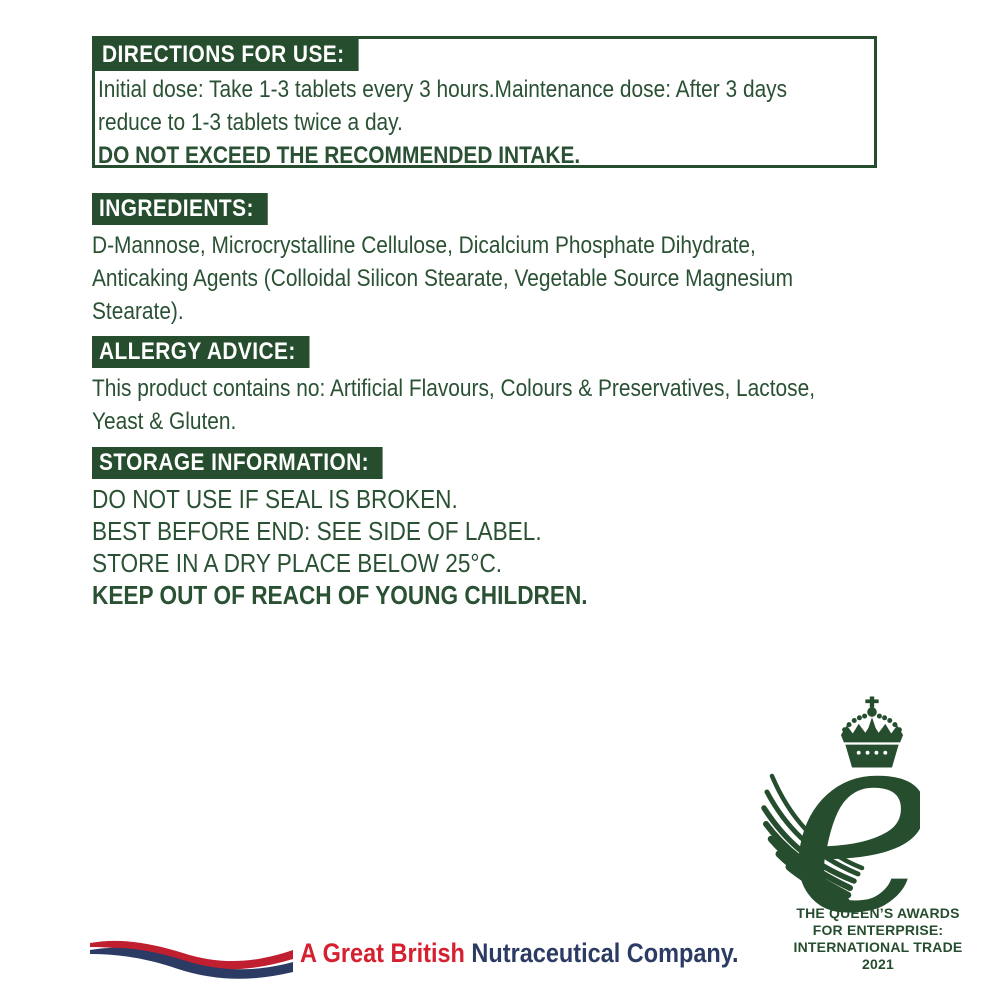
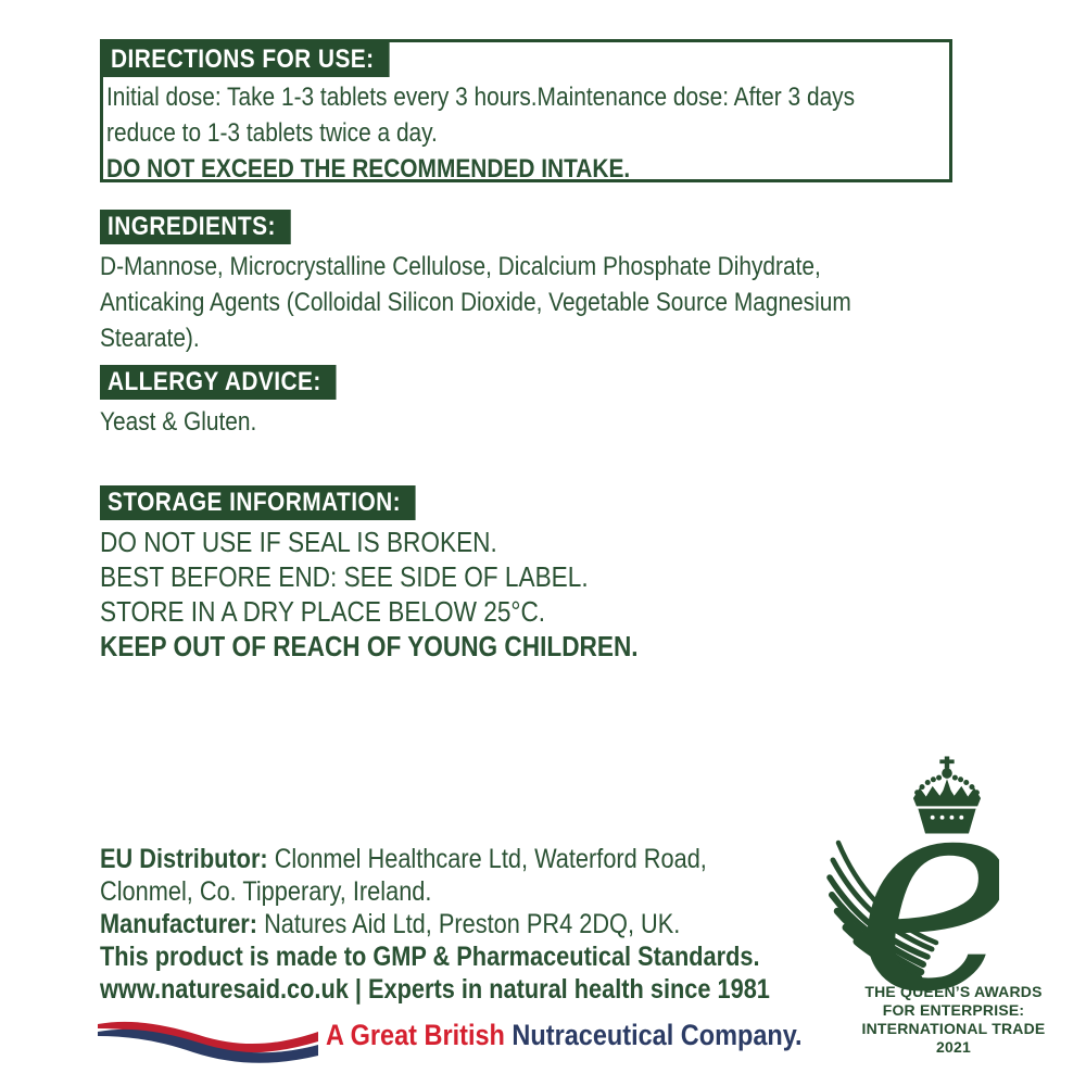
  DIRECTIONS FOR USE:
  Initial dose: Take 1-3 tablets every 3 hours.Maintenance dose: After 3 days
  reduce to 1-3 tablets twice a day.
  DO NOT EXCEED THE RECOMMENDED INTAKE.
  INGREDIENTS:
  D-Mannose, Microcrystalline Cellulose, Dicalcium Phosphate Dihydrate,
- Anticaking Agents (Colloidal Silicon Stearate, Vegetable Source Magnesium
+ Anticaking Agents (Colloidal Silicon Dioxide, Vegetable Source Magnesium
  Stearate).
  ALLERGY ADVICE:
- This product contains no: Artificial Flavours, Colours & Preservatives, Lactose,
  Yeast & Gluten.
  STORAGE INFORMATION:
  DO NOT USE IF SEAL IS BROKEN.
  BEST BEFORE END: SEE SIDE OF LABEL.
  STORE IN A DRY PLACE BELOW 25°C.
  KEEP OUT OF REACH OF YOUNG CHILDREN.
+ EU Distributor: Clonmel Healthcare Ltd, Waterford Road,
+ Clonmel, Co. Tipperary, Ireland.
+ Manufacturer: Natures Aid Ltd, Preston PR4 2DQ, UK.
+ This product is made to GMP & Pharmaceutical Standards.
+ www.naturesaid.co.uk | Experts in natural health since 1981
  A Great British Nutraceutical Company.
  e
  THE QUEEN’S AWARDS
  FOR ENTERPRISE:
  INTERNATIONAL TRADE
  2021
